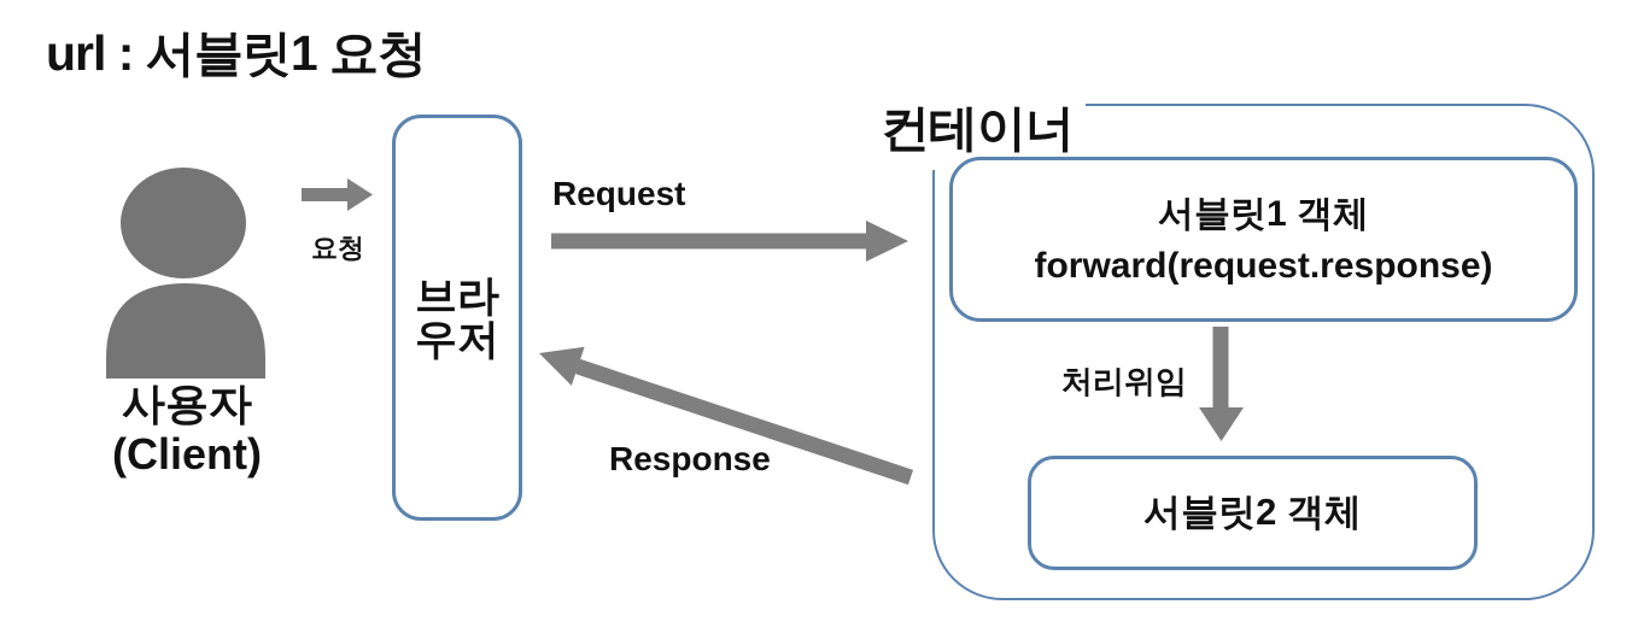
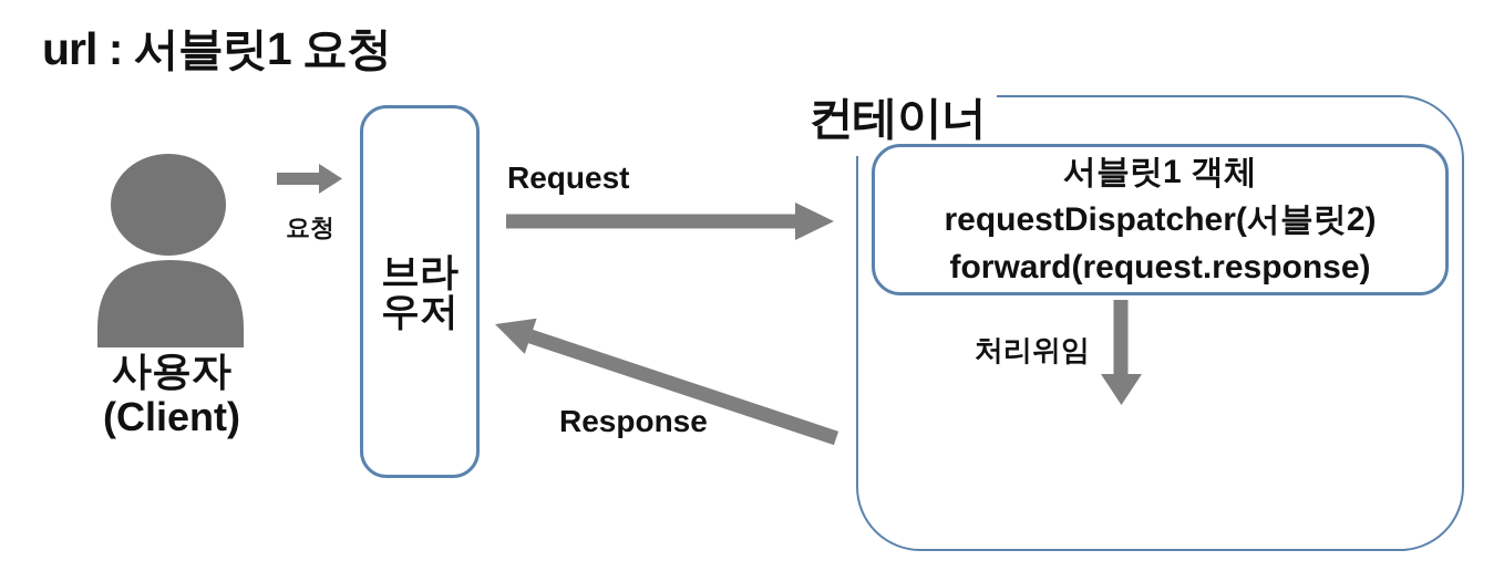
  url : 서블릿1 요청
  사용자
  (Client)
  요청
  브라
  우저
  Request
  Response
  컨테이너
  서블릿1 객체
+ requestDispatcher(서블릿2)
  forward(request.response)
  처리위임
- 서블릿2 객체
